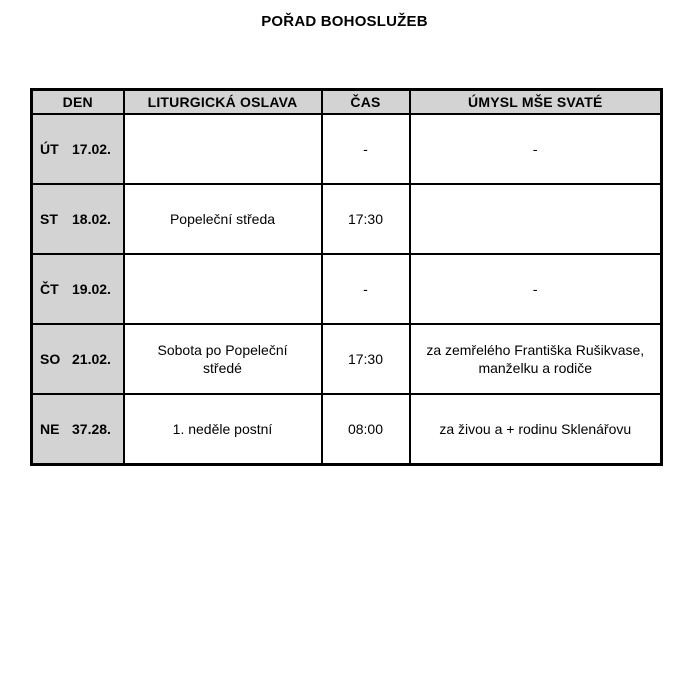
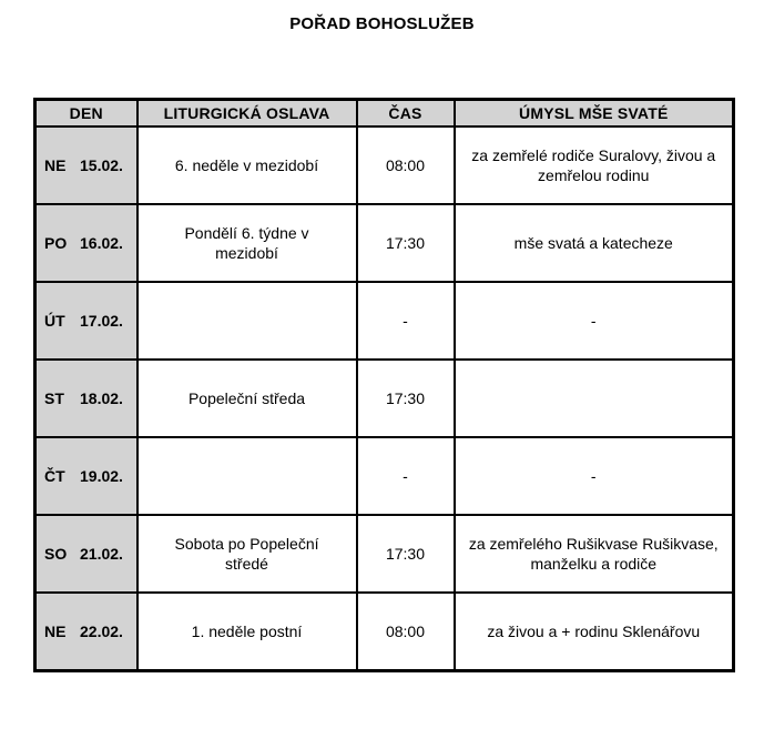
  POŘAD BOHOSLUŽEB
  DEN	LITURGICKÁ OSLAVA	ČAS	ÚMYSL MŠE SVATÉ
+ NE 15.02.	6. neděle v mezidobí	08:00	za zemřelé rodiče Suralovy, živou a zemřelou rodinu
+ PO 16.02.	Pondělí 6. týdne v mezidobí	17:30	mše svatá a katecheze
  ÚT 17.02.		-	-
  ST 18.02.	Popeleční středa	17:30
  ČT 19.02.		-	-
- SO 21.02.	Sobota po Popeleční středé	17:30	za zemřelého Františka Rušikvase, manželku a rodiče
+ SO 21.02.	Sobota po Popeleční středé	17:30	za zemřelého Rušikvase Rušikvase, manželku a rodiče
- NE 37.28.	1. neděle postní	08:00	za živou a + rodinu Sklenářovu
+ NE 22.02.	1. neděle postní	08:00	za živou a + rodinu Sklenářovu
